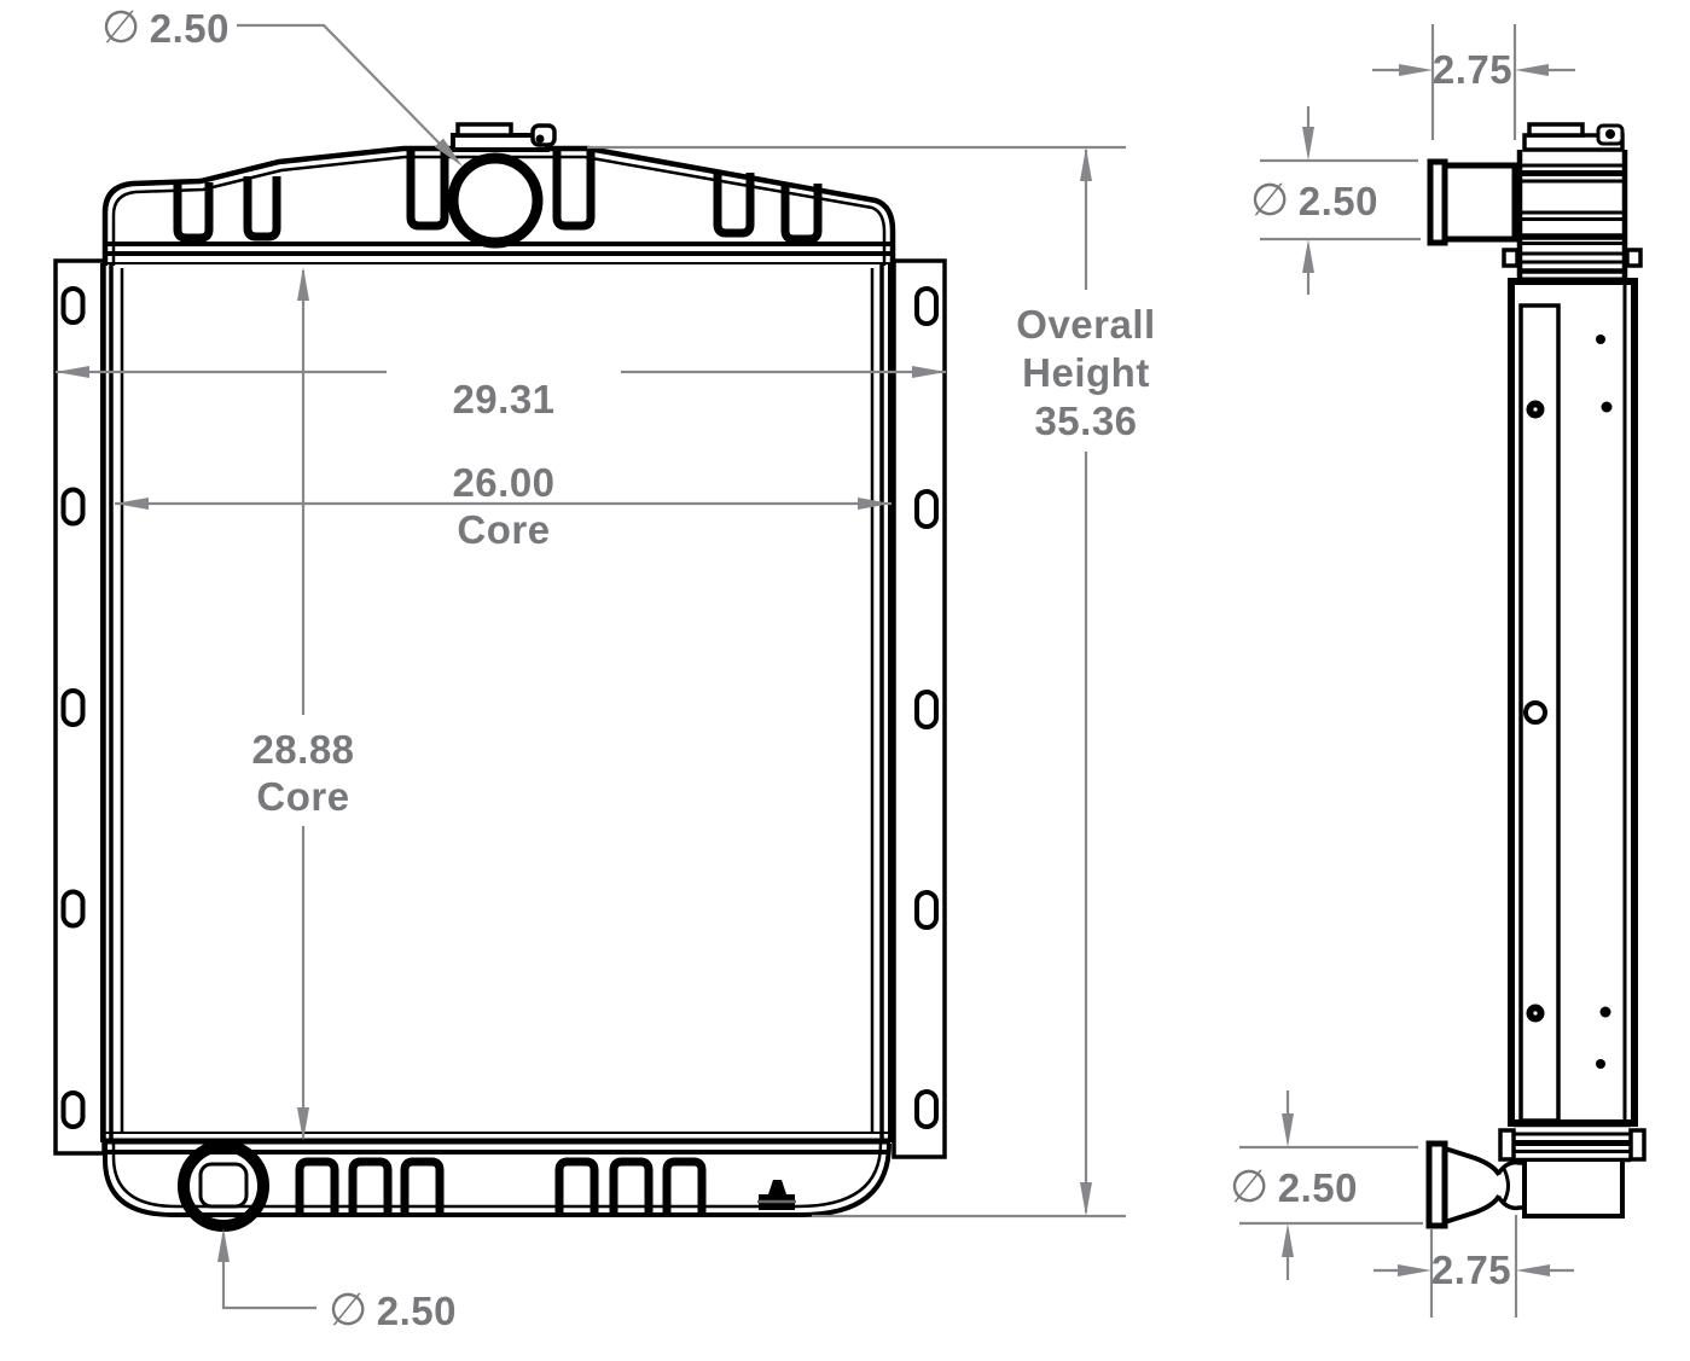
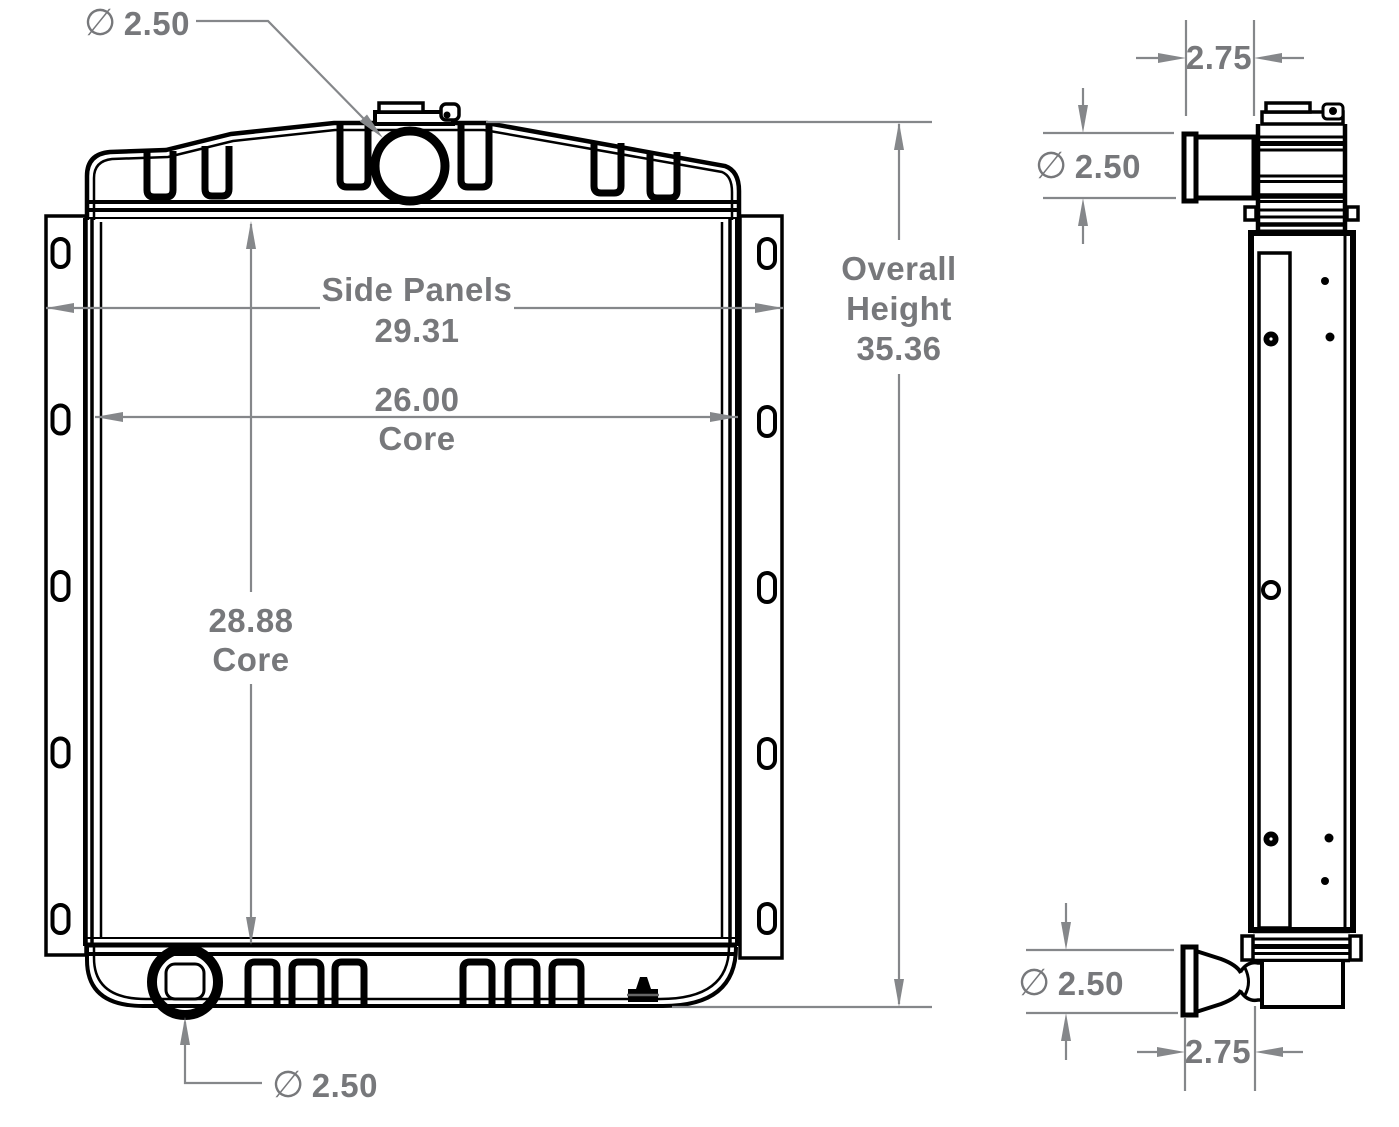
  ∅ 2.50
+ Side Panels
  29.31
  26.00
  Core
  28.88
  Core
  Overall
  Height
  35.36
  ∅ 2.50
  2.75
  ∅ 2.50
  ∅ 2.50
  2.75
